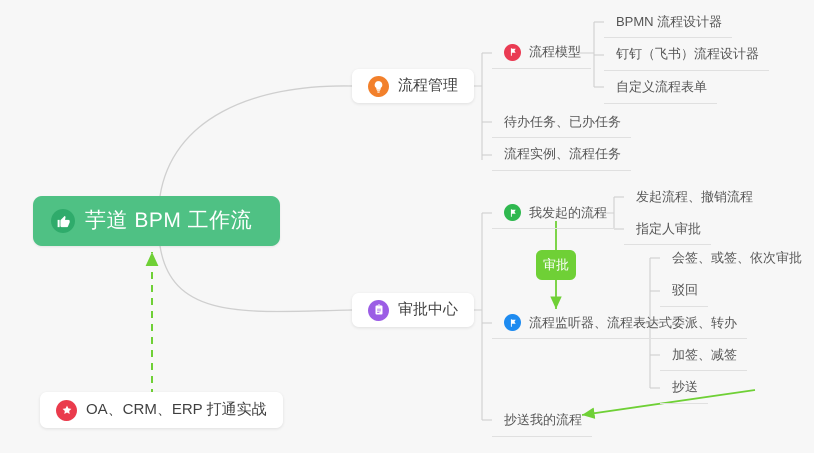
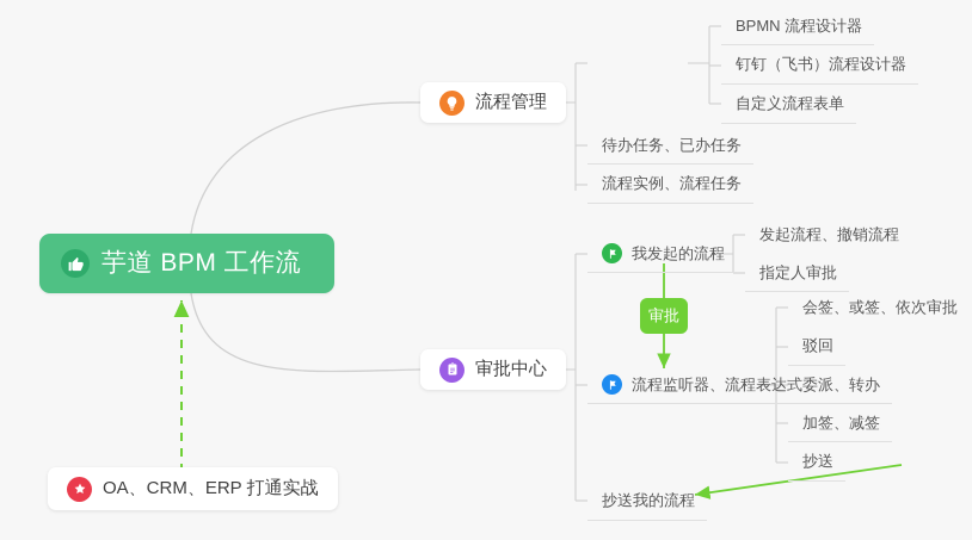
  芋道 BPM 工作流
  流程管理
- 流程模型
  BPMN 流程设计器
  钉钉（飞书）流程设计器
  自定义流程表单
  待办任务、已办任务
  流程实例、流程任务
  审批中心
  我发起的流程
  发起流程、撤销流程
  指定人审批
  流程监听器、流程表达式
  会签、或签、依次审批
  驳回
  委派、转办
  加签、减签
  抄送
  抄送我的流程
  审批
  OA、CRM、ERP 打通实战
